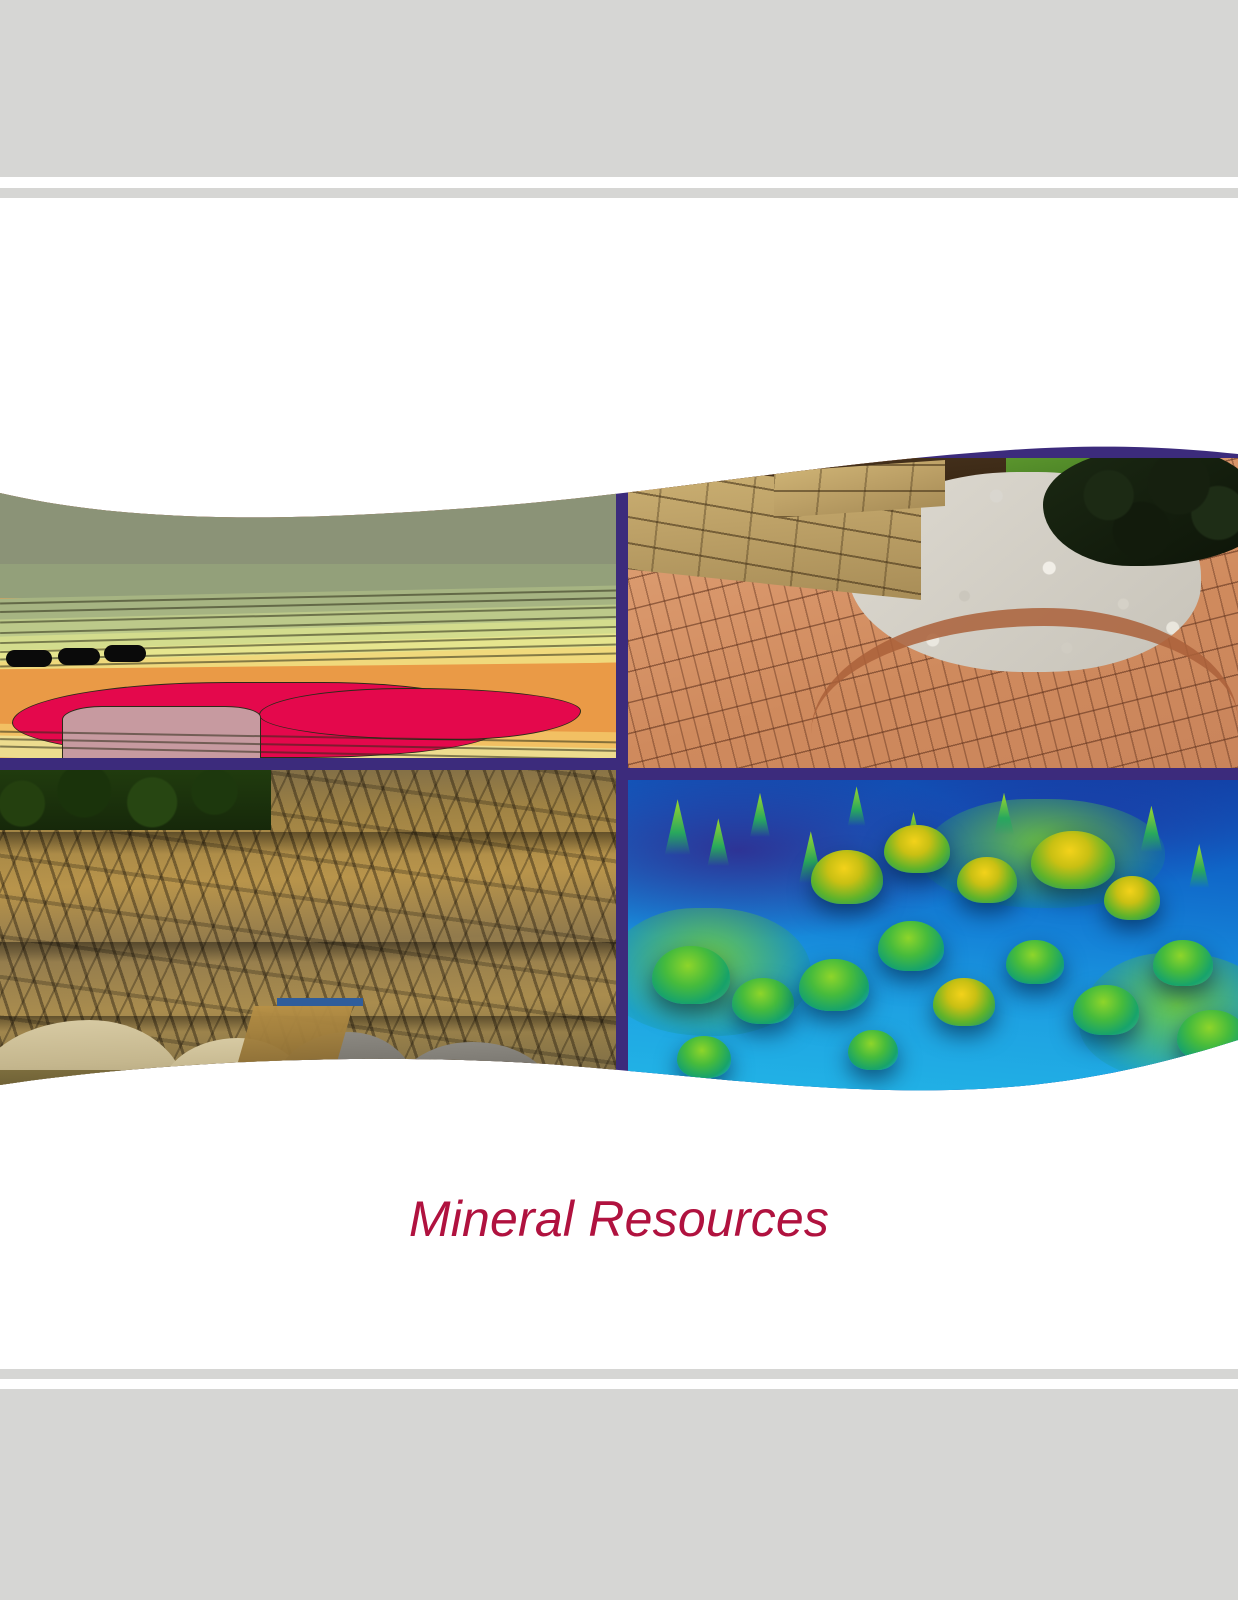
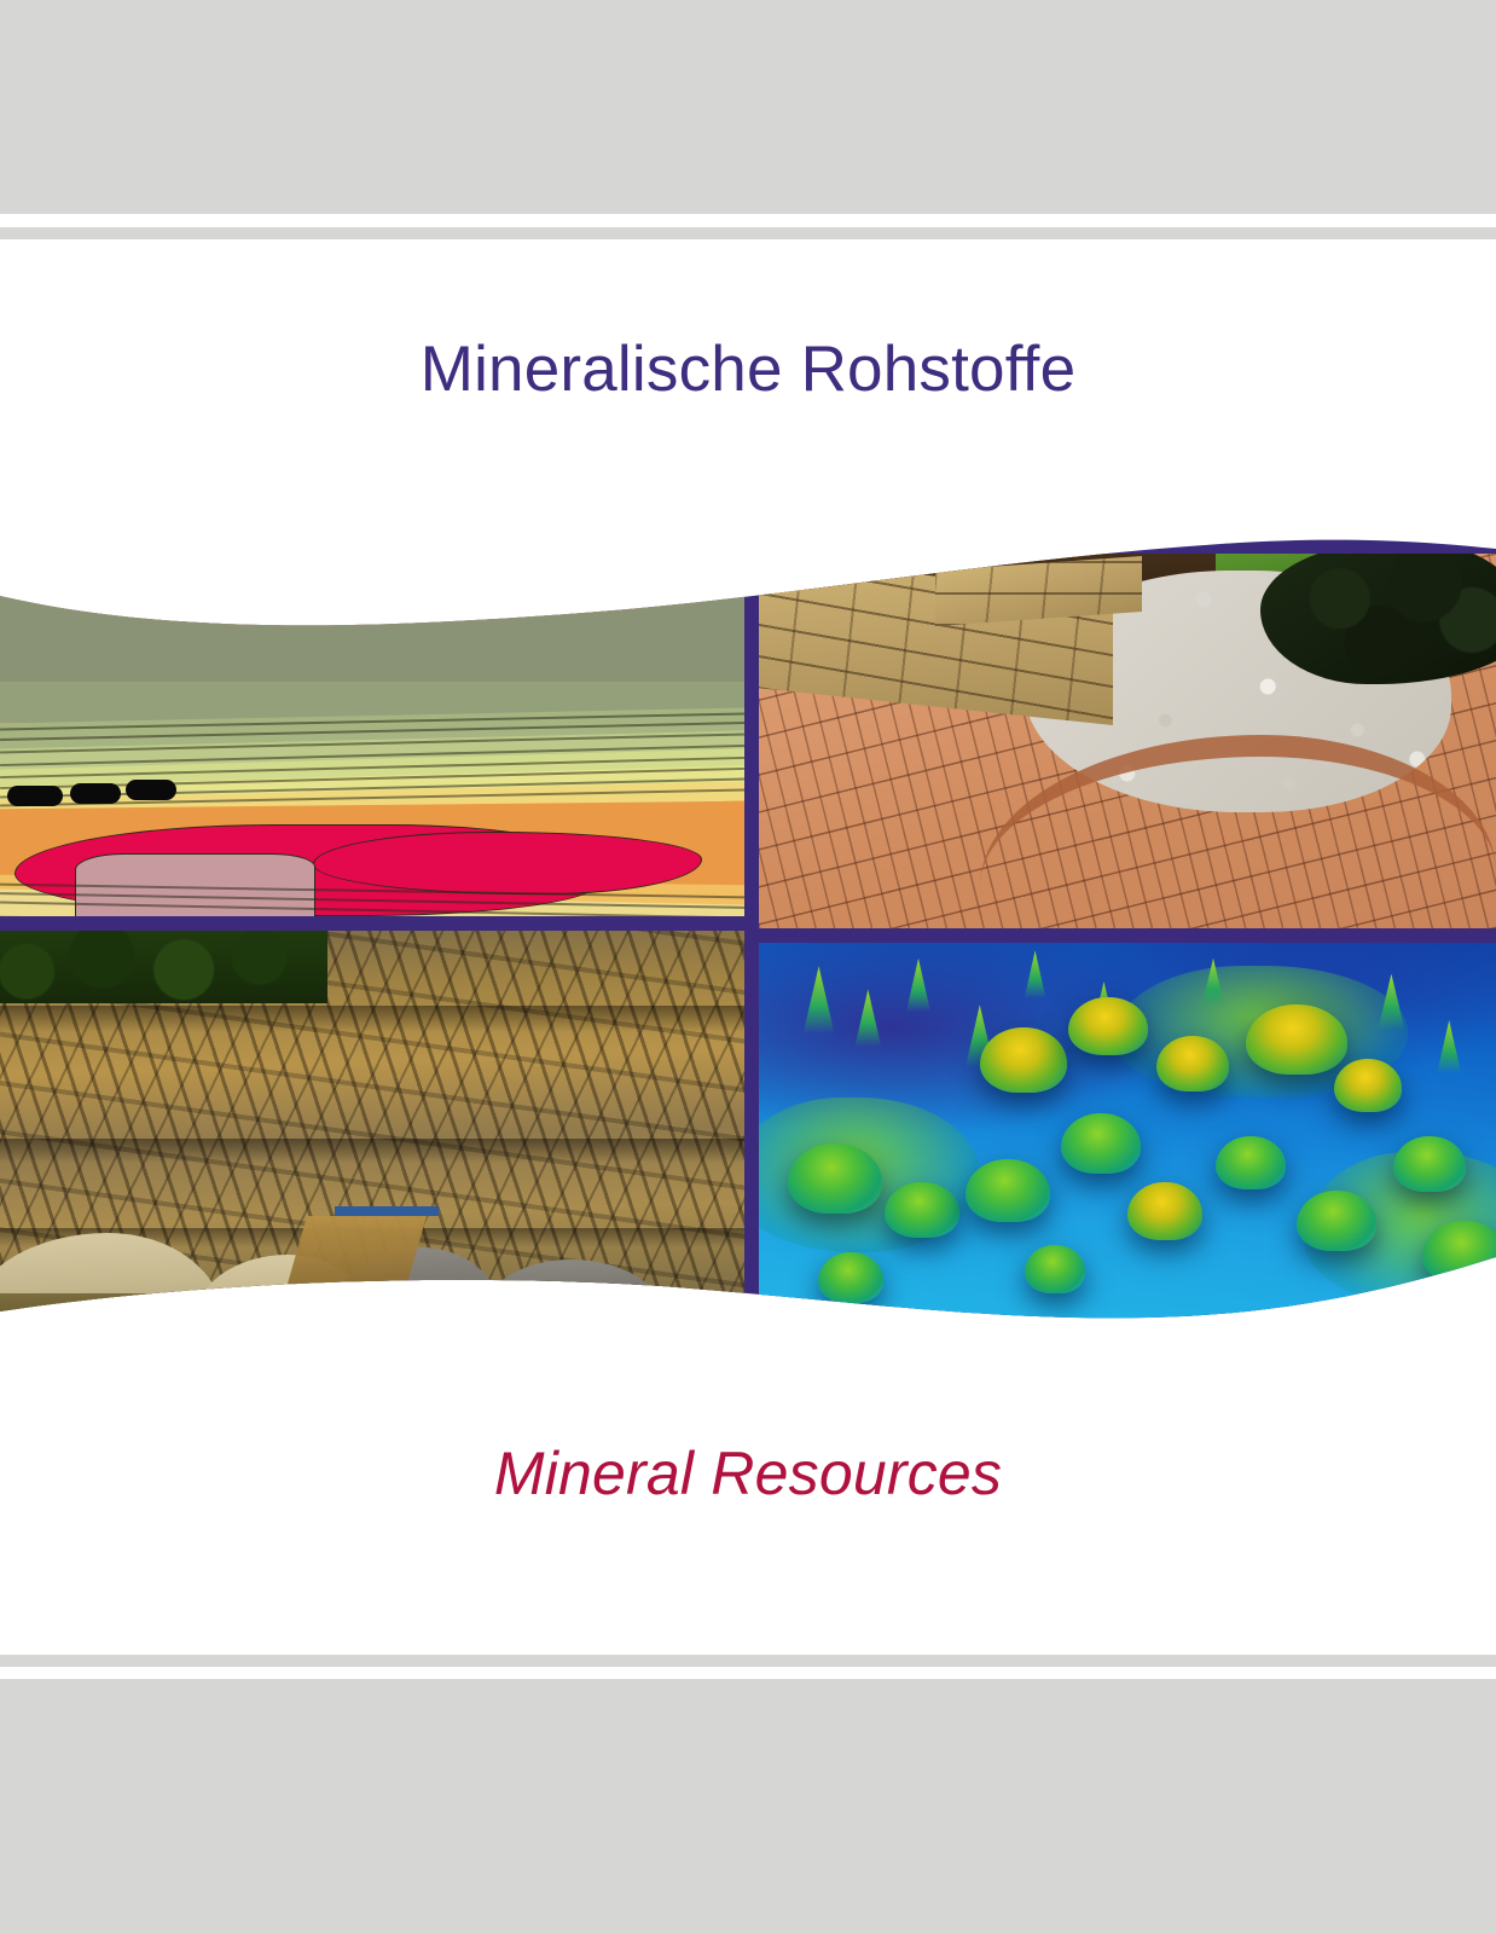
+ Mineralische Rohstoffe
  Mineral Resources
